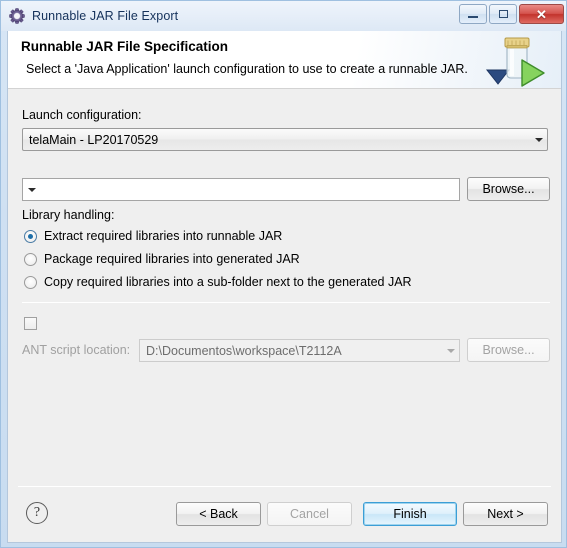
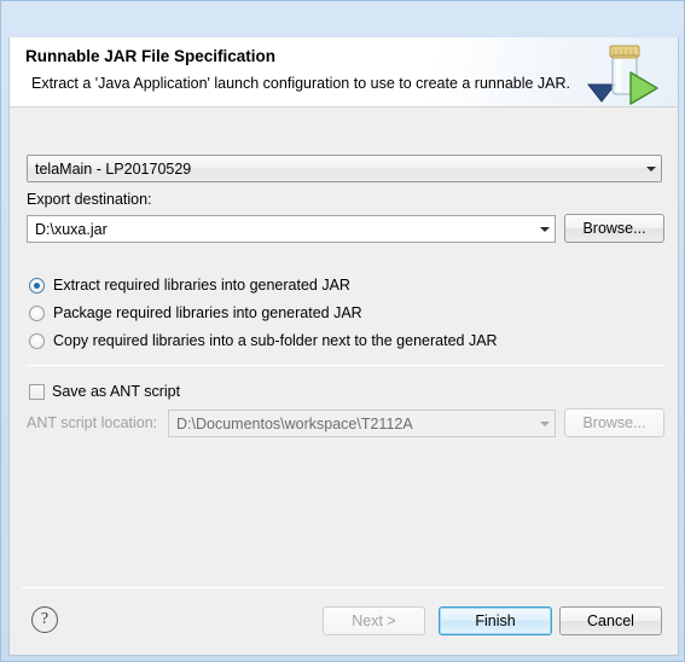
- Runnable JAR File Export
- ✕
  Runnable JAR File Specification
- Select a 'Java Application' launch configuration to use to create a runnable JAR.
+ Extract a 'Java Application' launch configuration to use to create a runnable JAR.
- Launch configuration:
  telaMain - LP20170529
+ Export destination:
+ D:\xuxa.jar
  Browse...
- Library handling:
- Extract required libraries into runnable JAR
+ Extract required libraries into generated JAR
  Package required libraries into generated JAR
  Copy required libraries into a sub-folder next to the generated JAR
+ Save as ANT script
  ANT script location:
  D:\Documentos\workspace\T2112A
  Browse...
  ?
- < Back
- Cancel
+ Next >
  Finish
- Next >
+ Cancel
